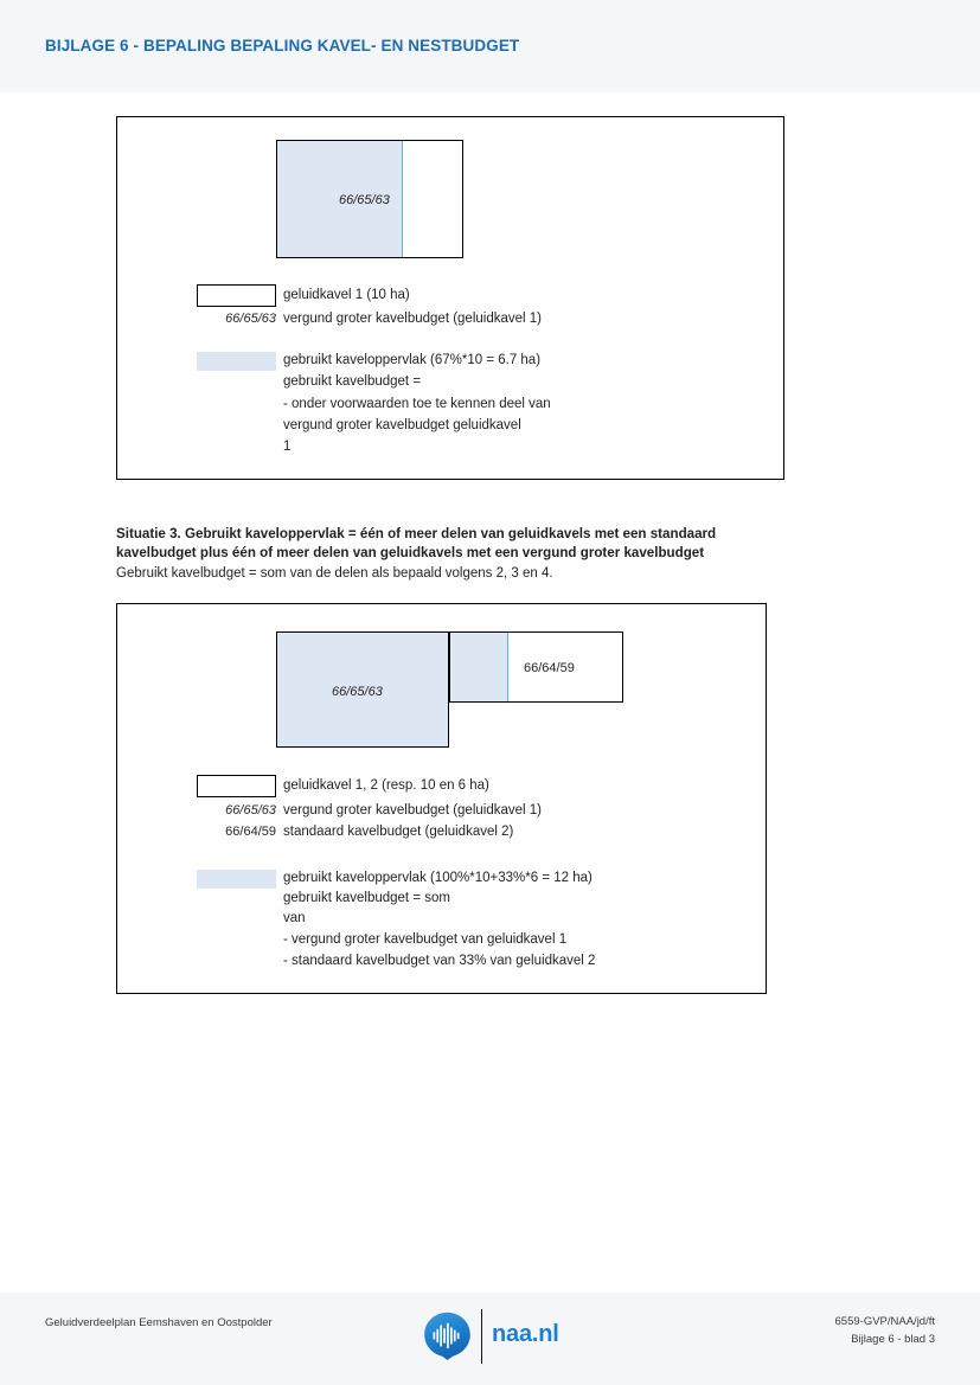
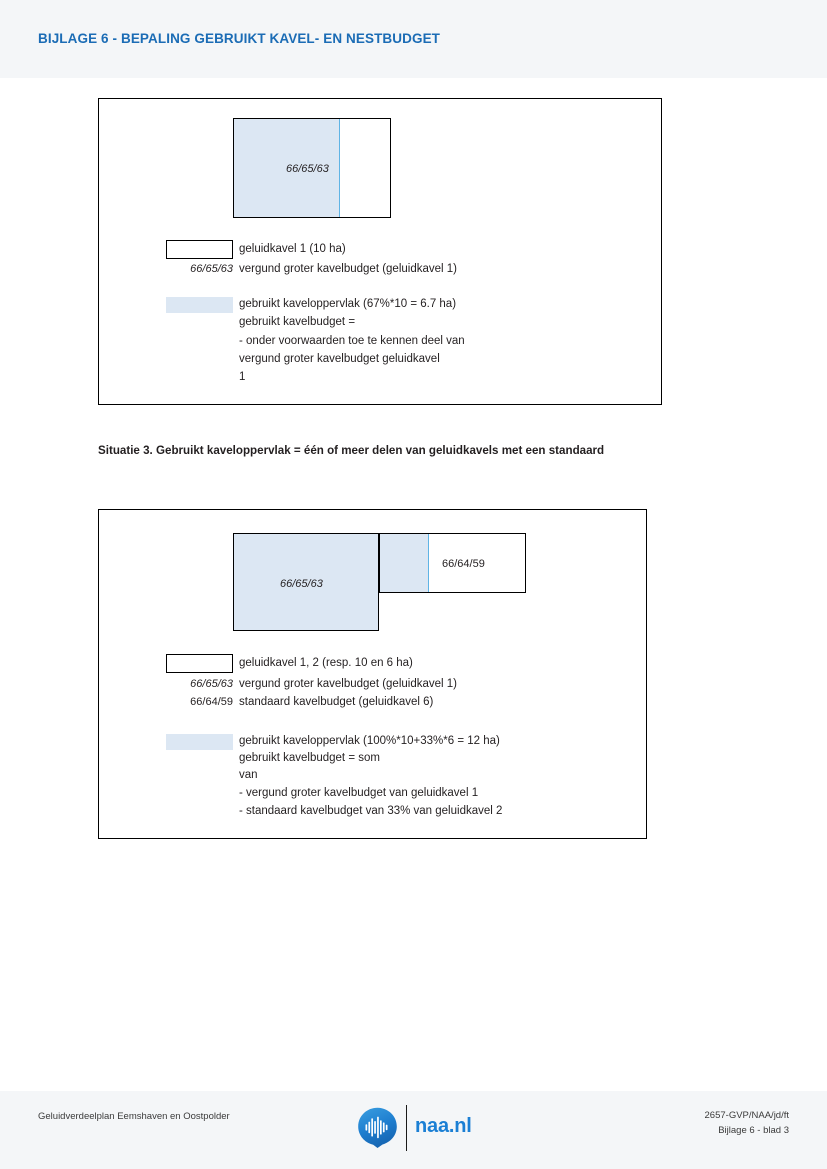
- BIJLAGE 6 - BEPALING BEPALING KAVEL- EN NESTBUDGET
+ BIJLAGE 6 - BEPALING GEBRUIKT KAVEL- EN NESTBUDGET
  66/65/63
  geluidkavel 1 (10 ha)
  66/65/63
  vergund groter kavelbudget (geluidkavel 1)
  gebruikt kaveloppervlak (67%*10 = 6.7 ha)
  gebruikt kavelbudget =
  - onder voorwaarden toe te kennen deel van
  vergund groter kavelbudget geluidkavel
  1
  Situatie 3. Gebruikt kaveloppervlak = één of meer delen van geluidkavels met een standaard
- kavelbudget plus één of meer delen van geluidkavels met een vergund groter kavelbudget
- Gebruikt kavelbudget = som van de delen als bepaald volgens 2, 3 en 4.
  66/65/63
  66/64/59
  geluidkavel 1, 2 (resp. 10 en 6 ha)
  66/65/63
  vergund groter kavelbudget (geluidkavel 1)
  66/64/59
- standaard kavelbudget (geluidkavel 2)
+ standaard kavelbudget (geluidkavel 6)
  gebruikt kaveloppervlak (100%*10+33%*6 = 12 ha)
  gebruikt kavelbudget = som
  van
  - vergund groter kavelbudget van geluidkavel 1
  - standaard kavelbudget van 33% van geluidkavel 2
  Geluidverdeelplan Eemshaven en Oostpolder
  naa.nl
- 6559-GVP/NAA/jd/ft
+ 2657-GVP/NAA/jd/ft
  Bijlage 6 - blad 3
